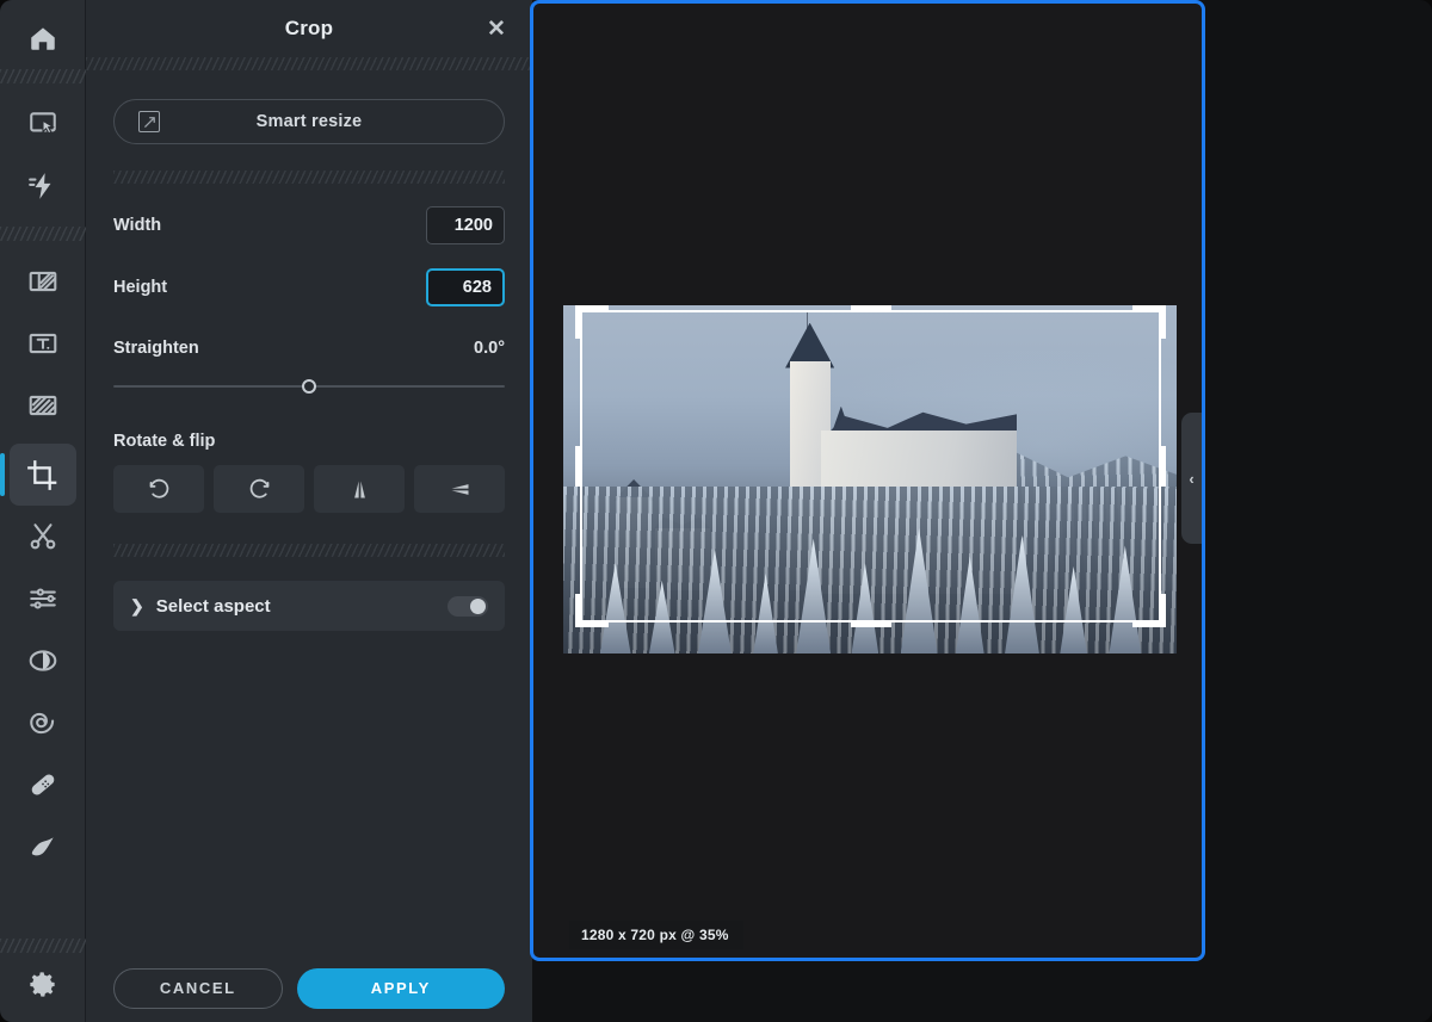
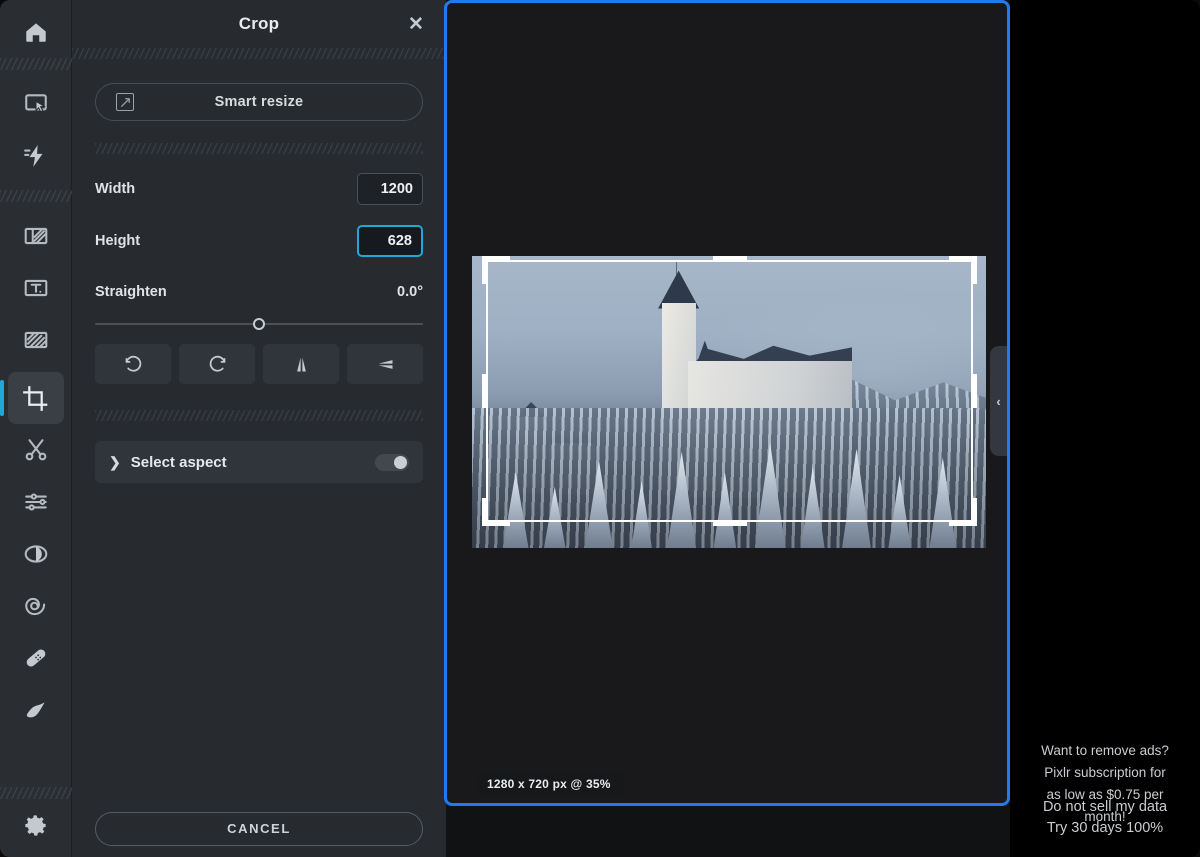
  Crop
  ✕
  Smart resize
  Width
  1200
  Height
  628
  Straighten
  0.0°
- Rotate & flip
  ❯
  Select aspect
  CANCEL
- APPLY
  1280 x 720 px @ 35%
  ‹
+ Want to remove ads?
+ Pixlr subscription for
+ as low as $0.75 per
+ month!
+ Do not sell my data
+ Try 30 days 100%
